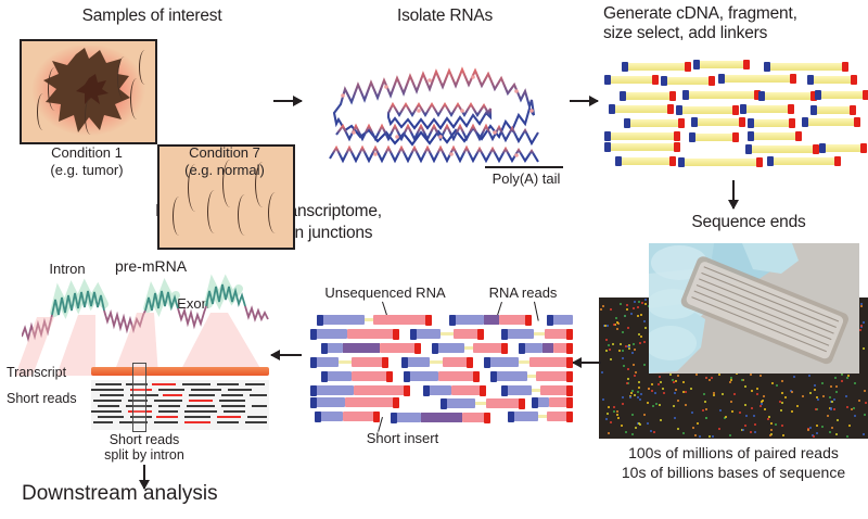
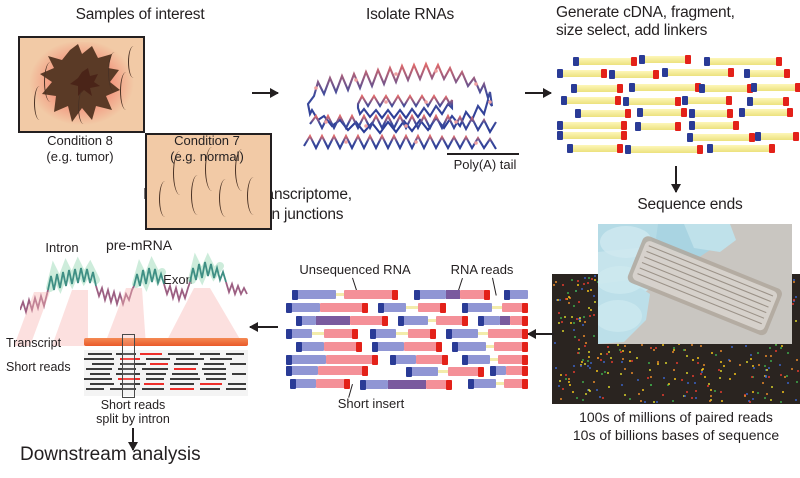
  Samples of interest
  Isolate RNAs
  Generate cDNA, fragment,
  size select, add linkers
  Sequence ends
  Downstream analysis
- Condition 1
+ Condition 8
  (e.g. tumor)
  Condition 7
  (e.g. normal)
  Poly(A) tail
  100s of millions of paired reads
  10s of billions bases of sequence
  Unsequenced RNA
  RNA reads
  Short insert
  Intron
  pre-mRNA
  Exon
  Transcript
  Short reads
  Short reads
  split by intron
